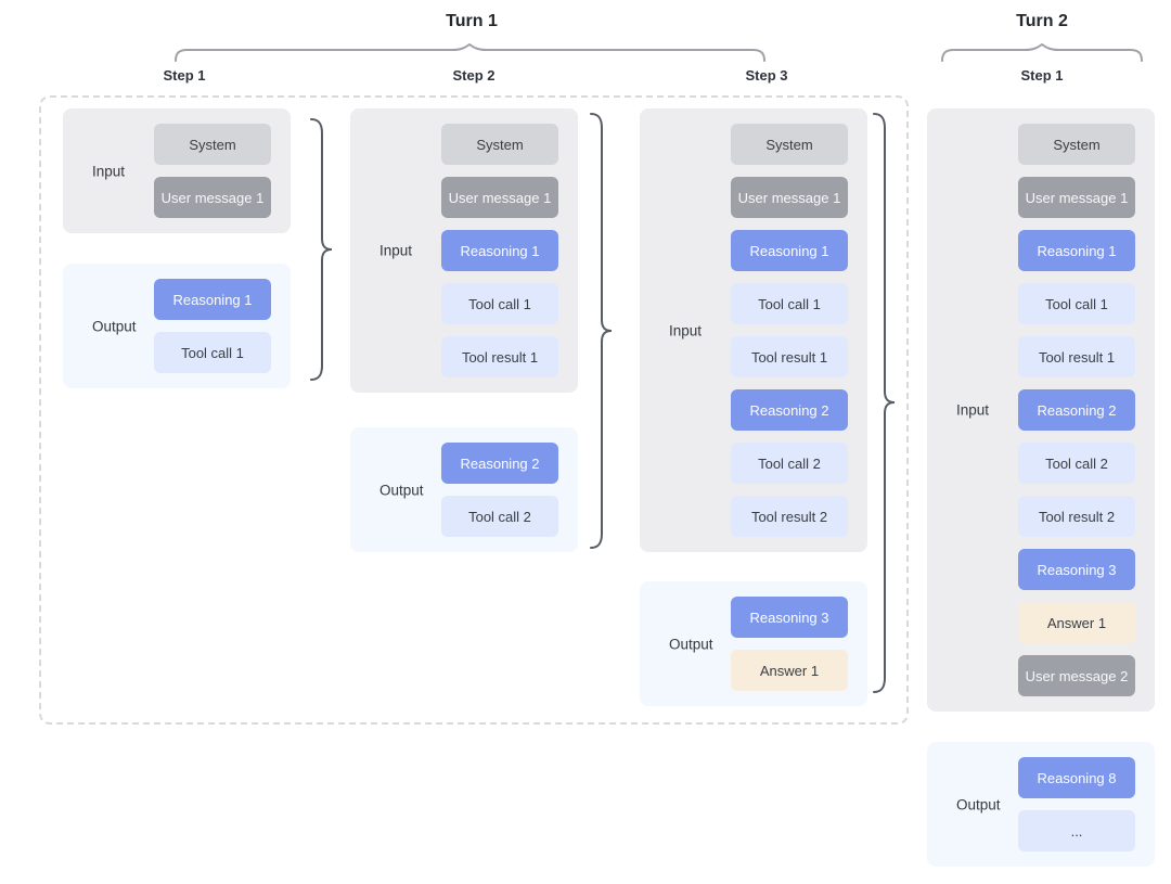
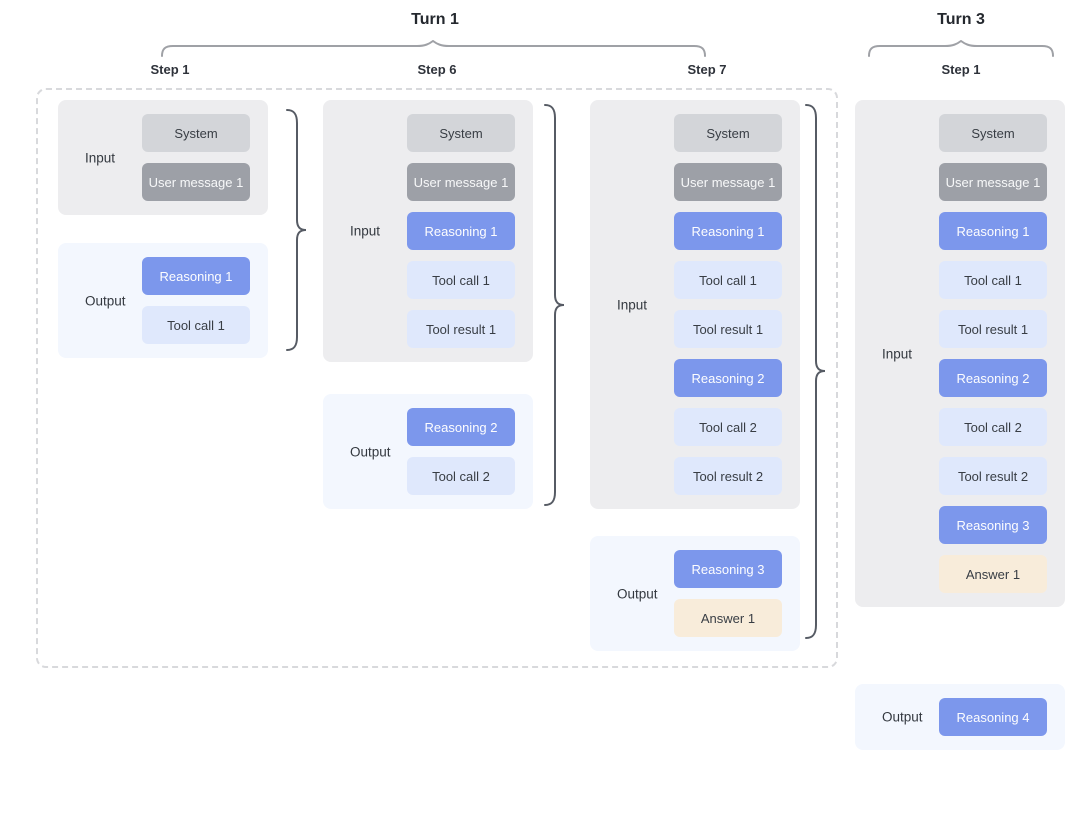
  Turn 1
  Step 1
- Step 2
+ Step 6
- Step 3
+ Step 7
- Turn 2
+ Turn 3
  Step 1
  Input
  System
  User message 1
  Output
  Reasoning 1
  Tool call 1
  Input
  System
  User message 1
  Reasoning 1
  Tool call 1
  Tool result 1
  Output
  Reasoning 2
  Tool call 2
  Input
  System
  User message 1
  Reasoning 1
  Tool call 1
  Tool result 1
  Reasoning 2
  Tool call 2
  Tool result 2
  Output
  Reasoning 3
  Answer 1
  Input
  System
  User message 1
  Reasoning 1
  Tool call 1
  Tool result 1
  Reasoning 2
  Tool call 2
  Tool result 2
  Reasoning 3
  Answer 1
- User message 2
  Output
- Reasoning 8
+ Reasoning 4
- ...
